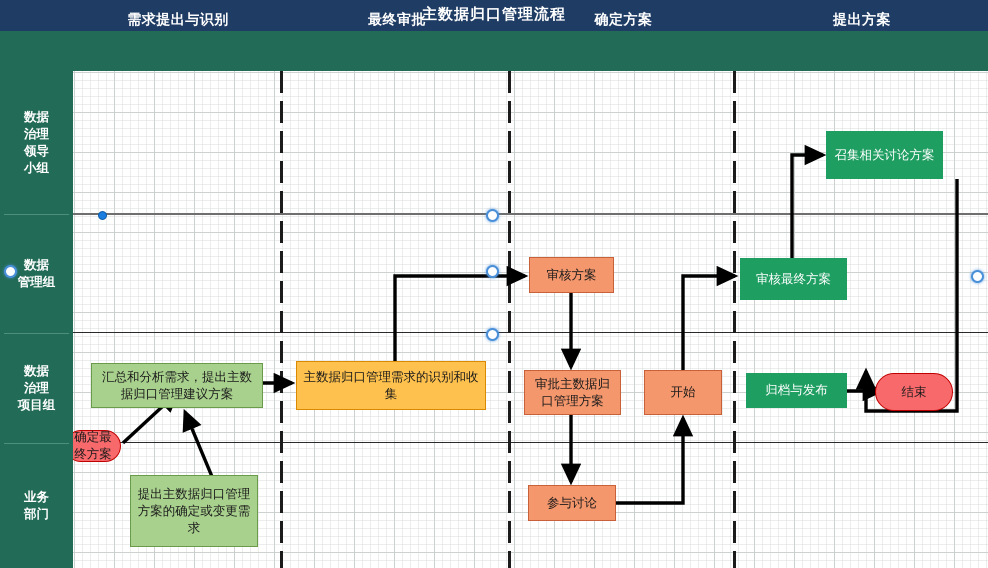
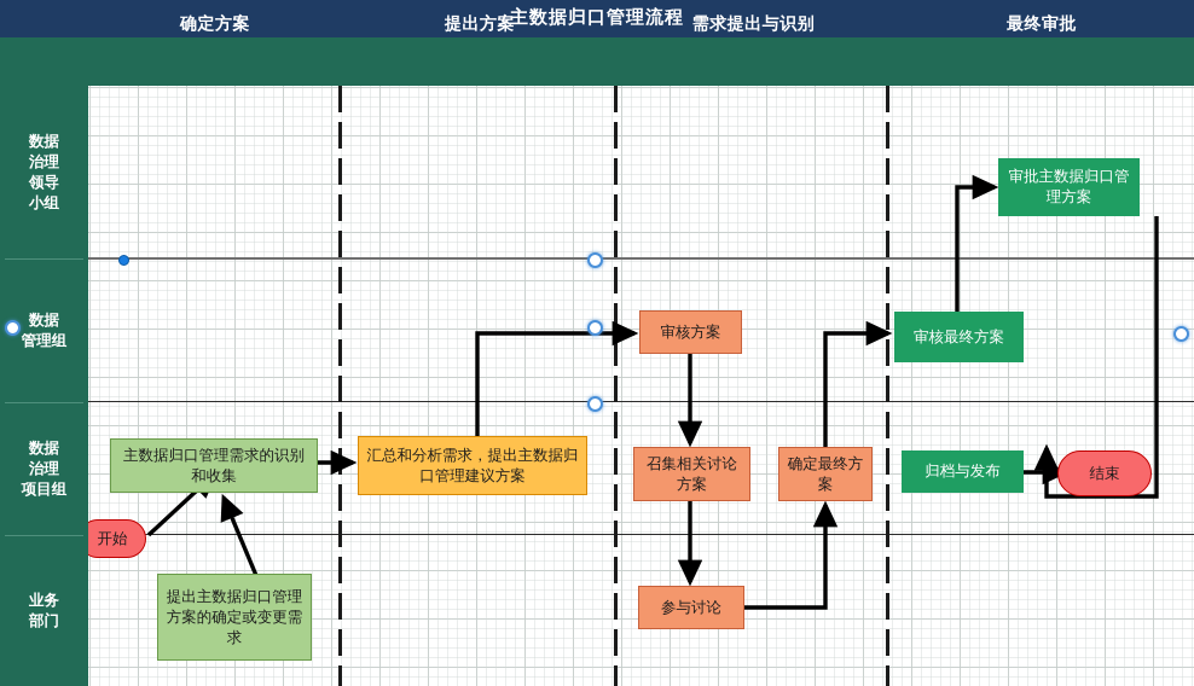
  主数据归口管理流程
- 需求提出与识别
+ 确定方案
- 最终审批
+ 提出方案
- 确定方案
+ 需求提出与识别
- 提出方案
+ 最终审批
  数据
  治理
  领导
  小组
  数据
  管理组
  数据
  治理
  项目组
  业务
  部门
- 确定最终方案
+ 开始
- 汇总和分析需求，提出主数据归口管理建议方案
+ 主数据归口管理需求的识别和收集
  提出主数据归口管理方案的确定或变更需求
- 主数据归口管理需求的识别和收集
+ 汇总和分析需求，提出主数据归口管理建议方案
  审核方案
- 审批主数据归口管理方案
+ 召集相关讨论方案
  参与讨论
- 开始
+ 确定最终方案
  审核最终方案
- 召集相关讨论方案
+ 审批主数据归口管理方案
  归档与发布
  结束
